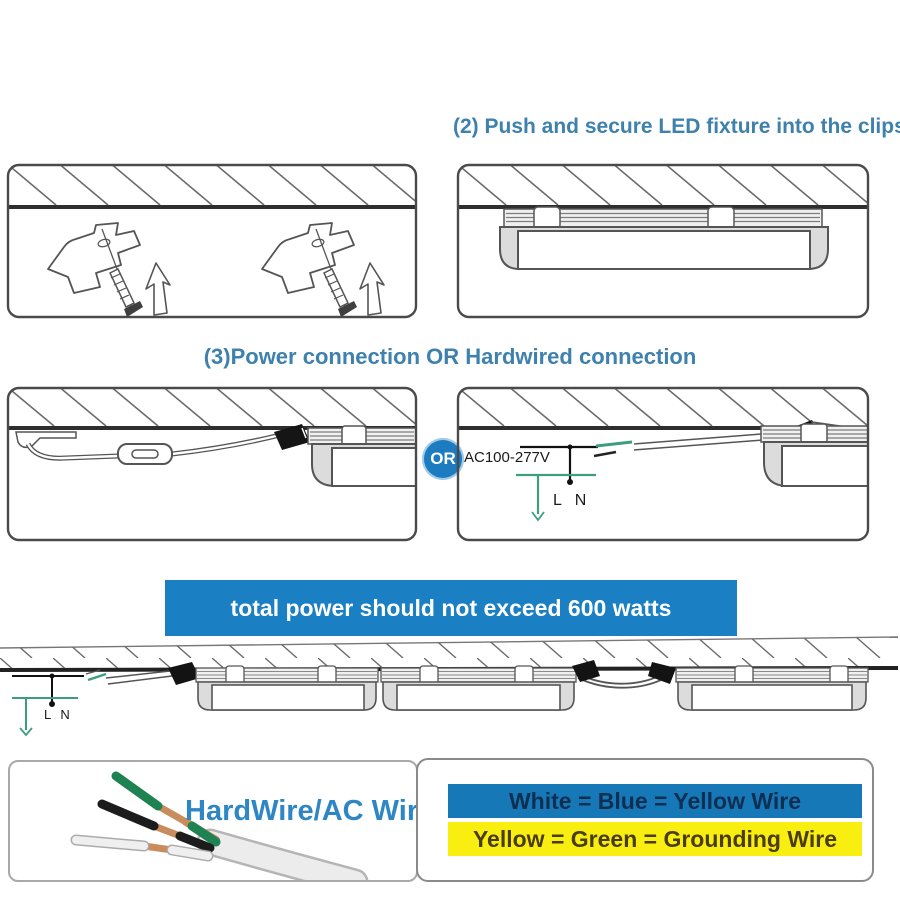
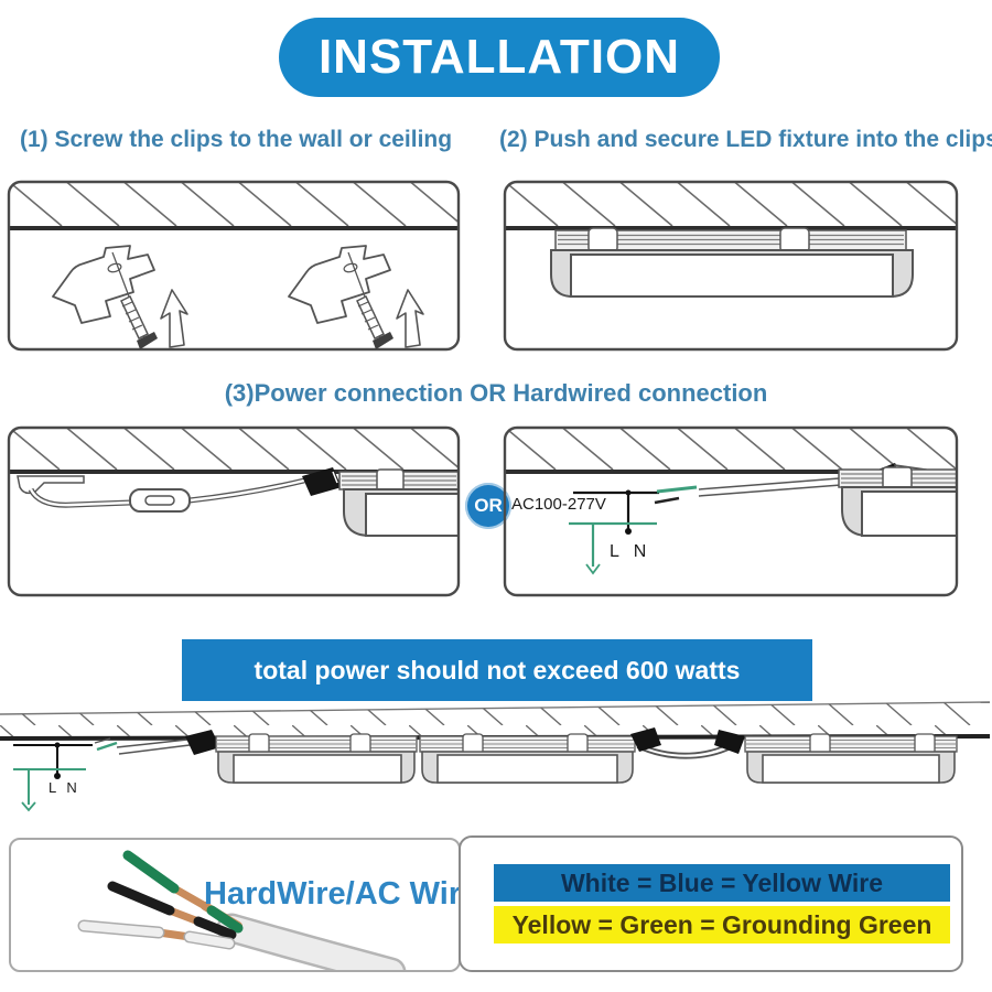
+ INSTALLATION
+ (1) Screw the clips to the wall or ceiling
  (2) Push and secure LED fixture into the clip
  (3)Power connection OR Hardwired connection
  OR
  AC100-277V
  L N
  total power should not exceed 600 watts
  L N
  HardWire/AC Wir
  White = Blue = Yellow Wire
- Yellow = Green = Grounding Wire
+ Yellow = Green = Grounding Green
